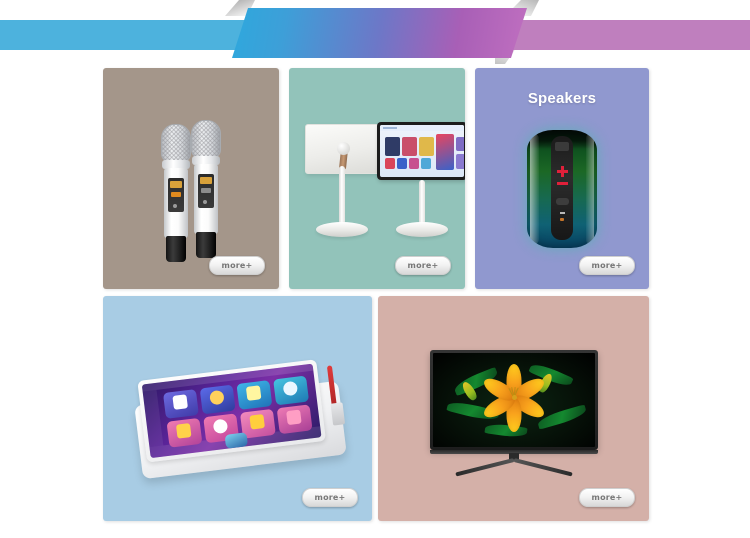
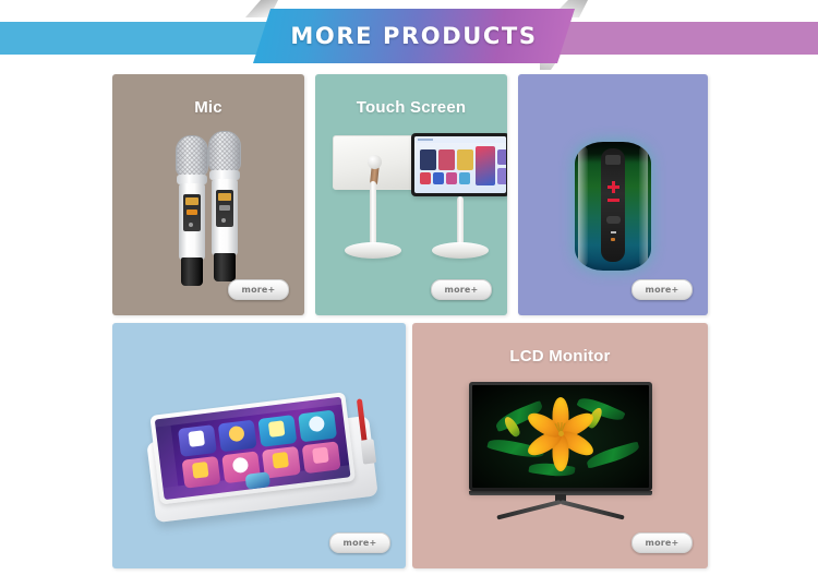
+ MORE PRODUCTS
+ Mic
  more+
+ Touch Screen
  more+
- Speakers
  more+
  more+
+ LCD Monitor
  more+
